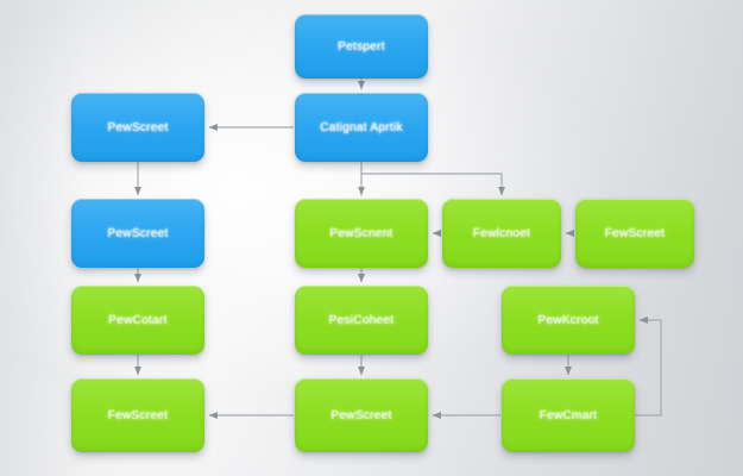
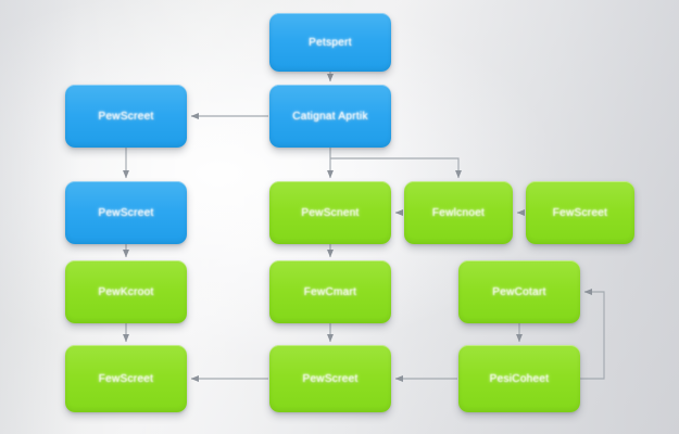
  Petspert
  Catignat Aprtik
  PewScreet
  PewScreet
  PewScnent
  Fewlcnoet
  FewScreet
- PewCotart
+ PewKcroot
- PesiCoheet
+ FewCmart
- PewKcroot
+ PewCotart
  FewScreet
  PewScreet
- FewCmart
+ PesiCoheet
